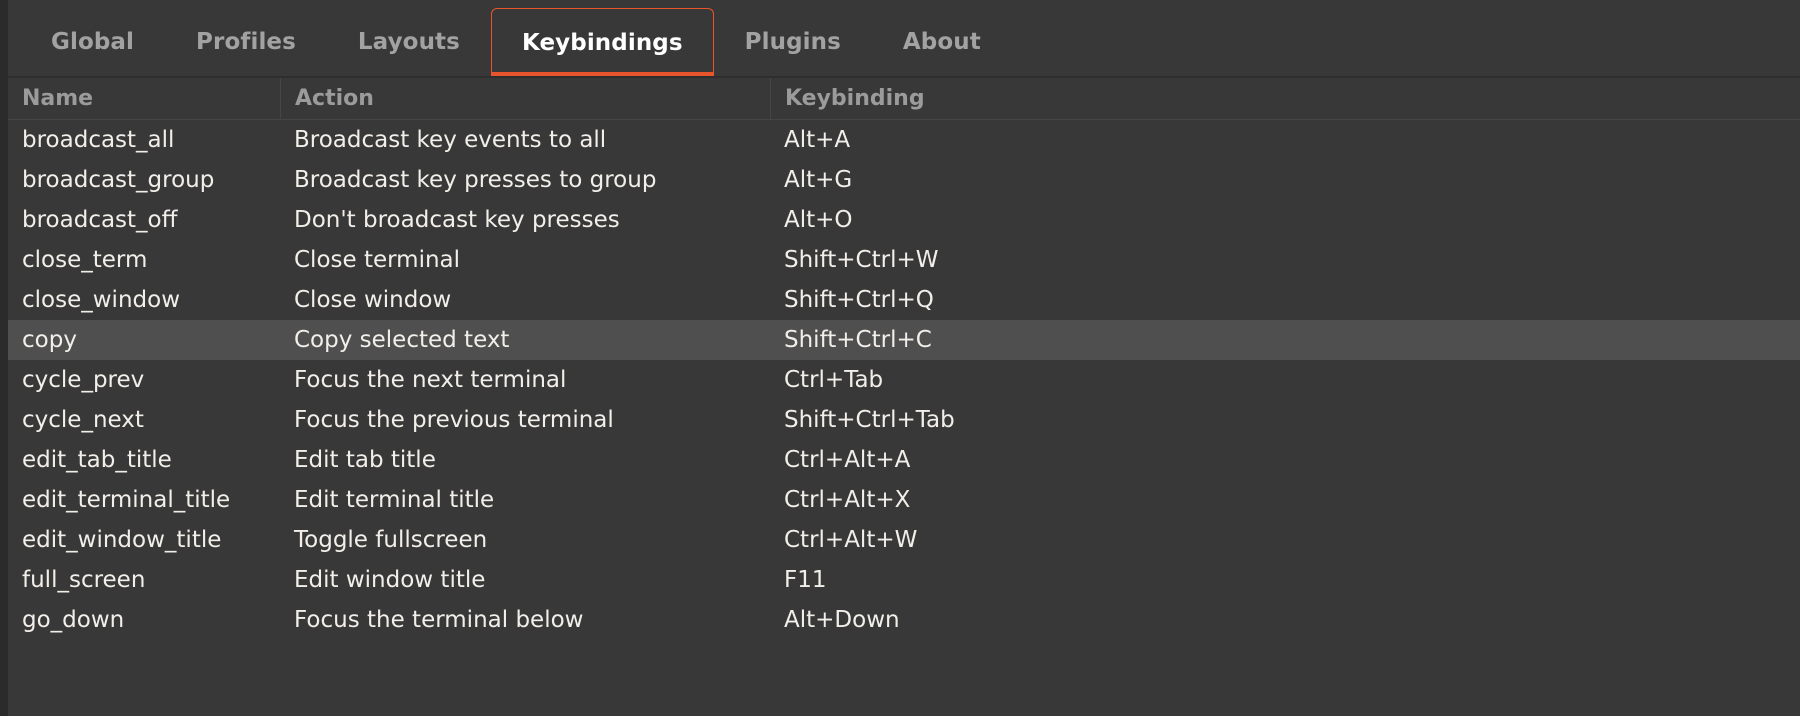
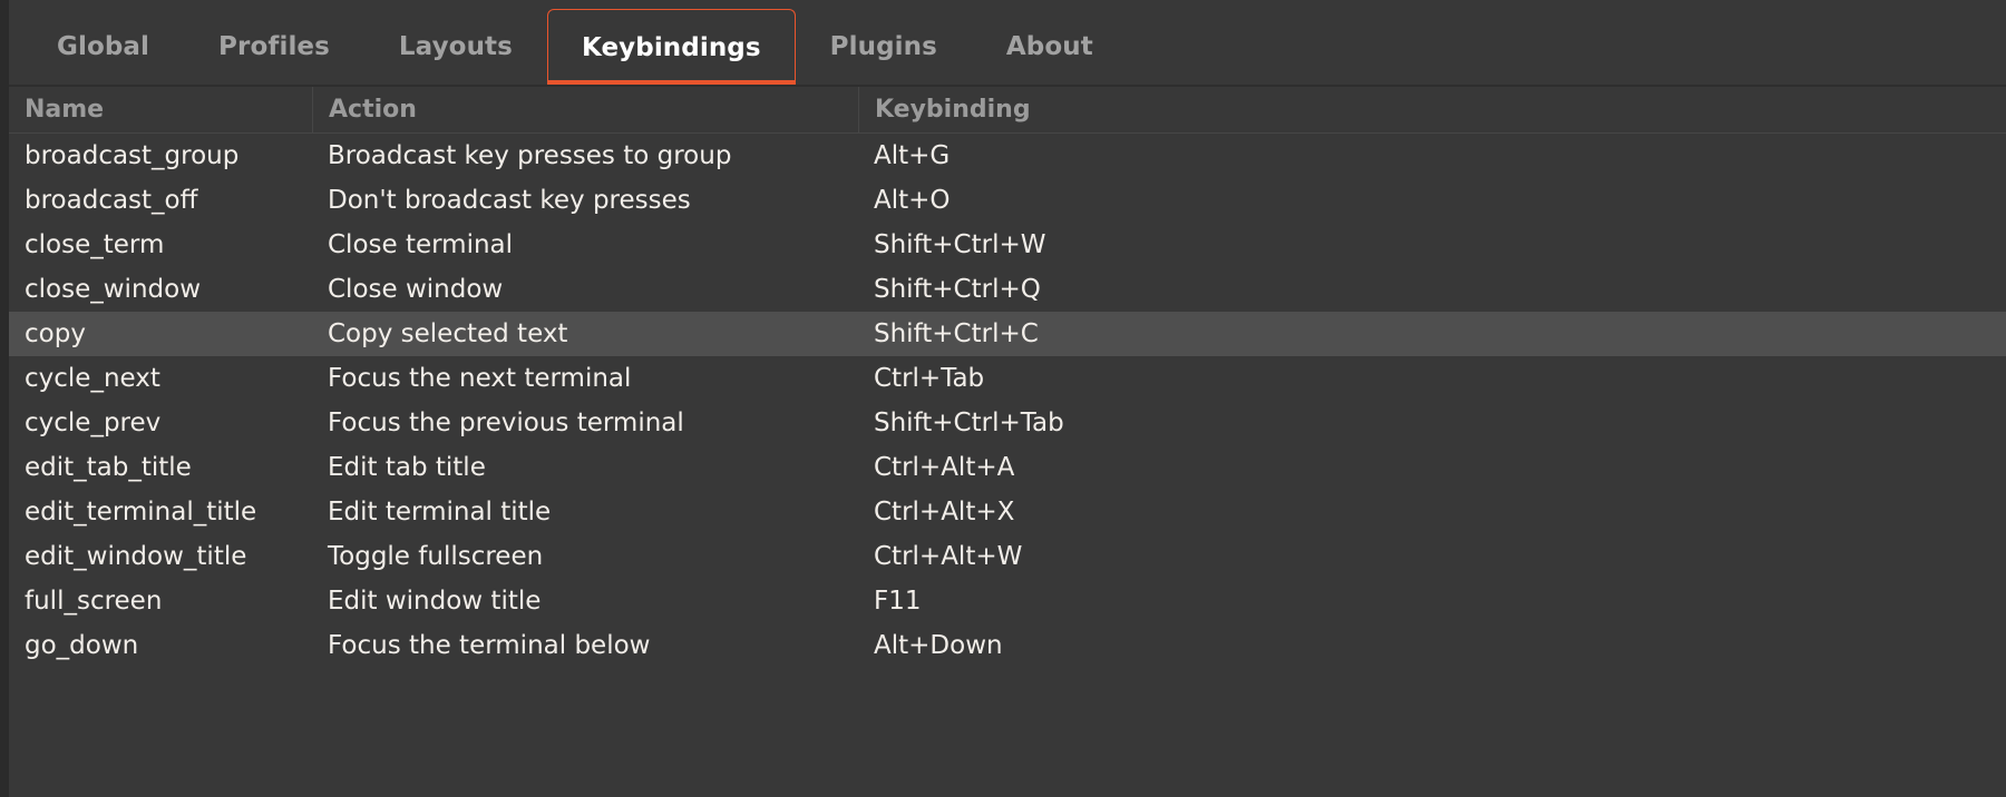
  Global
  Profiles
  Layouts
  Keybindings
  Plugins
  About
  Name
  Action
  Keybinding
- broadcast_all
- Broadcast key events to all
- Alt+A
  broadcast_group
  Broadcast key presses to group
  Alt+G
  broadcast_off
  Don't broadcast key presses
  Alt+O
  close_term
  Close terminal
  Shift+Ctrl+W
  close_window
  Close window
  Shift+Ctrl+Q
  copy
  Copy selected text
  Shift+Ctrl+C
- cycle_prev
+ cycle_next
  Focus the next terminal
  Ctrl+Tab
- cycle_next
+ cycle_prev
  Focus the previous terminal
  Shift+Ctrl+Tab
  edit_tab_title
  Edit tab title
  Ctrl+Alt+A
  edit_terminal_title
  Edit terminal title
  Ctrl+Alt+X
  edit_window_title
  Toggle fullscreen
  Ctrl+Alt+W
  full_screen
  Edit window title
  F11
  go_down
  Focus the terminal below
  Alt+Down
